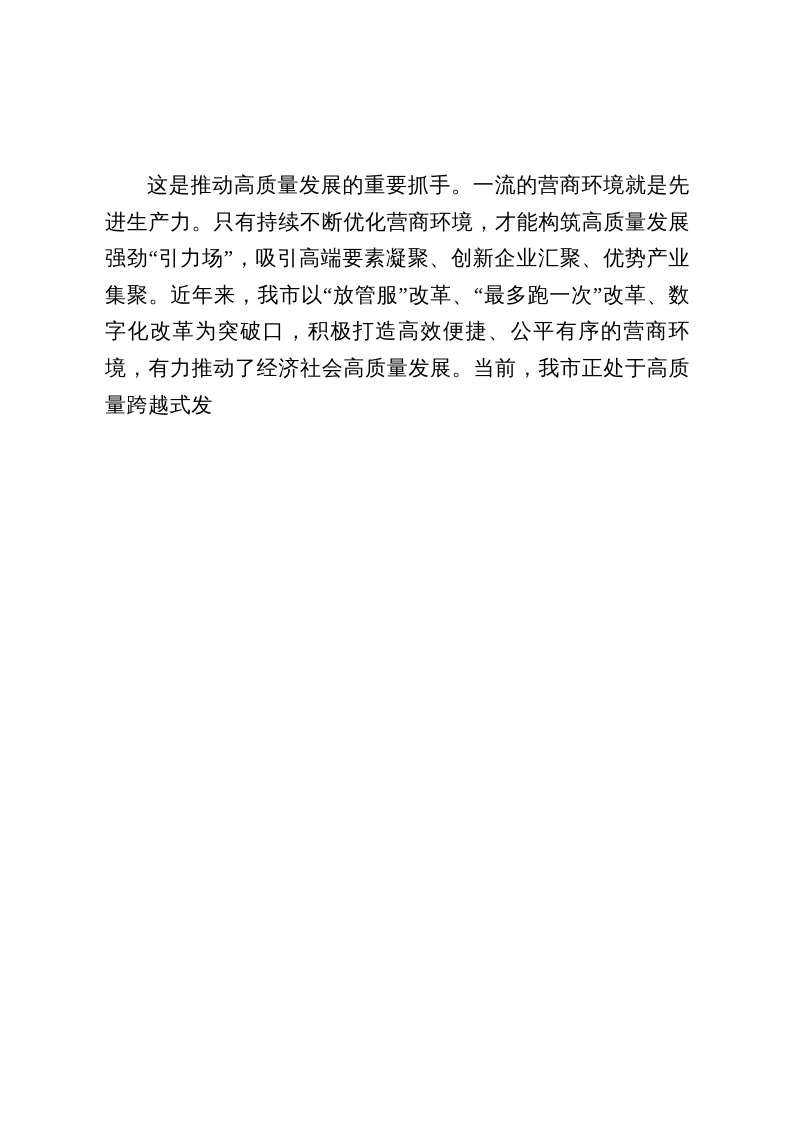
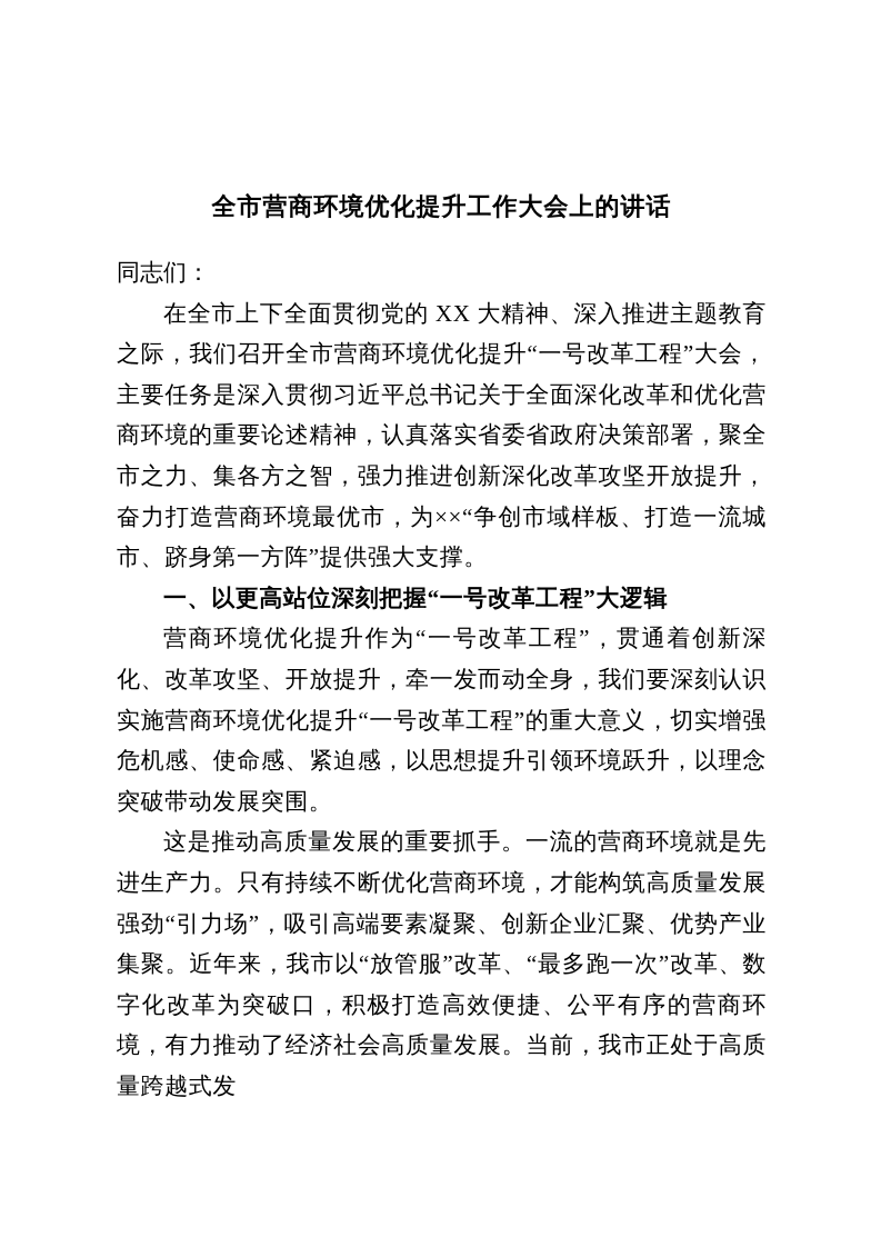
+ 全市营商环境优化提升工作大会上的讲话
+ 同志们：
+ 在全市上下全面贯彻党的 XX 大精神、深入推进主题教育之际，我们召开全市营商环境优化提升“一号改革工程”大会，主要任务是深入贯彻习近平总书记关于全面深化改革和优化营商环境的重要论述精神，认真落实省委省政府决策部署，聚全市之力、集各方之智，强力推进创新深化改革攻坚开放提升，奋力打造营商环境最优市，为××“争创市域样板、打造一流城市、跻身第一方阵”提供强大支撑。
+ 一、以更高站位深刻把握“一号改革工程”大逻辑
+ 营商环境优化提升作为“一号改革工程”，贯通着创新深化、改革攻坚、开放提升，牵一发而动全身，我们要深刻认识实施营商环境优化提升“一号改革工程”的重大意义，切实增强危机感、使命感、紧迫感，以思想提升引领环境跃升，以理念突破带动发展突围。
  这是推动高质量发展的重要抓手。一流的营商环境就是先进生产力。只有持续不断优化营商环境，才能构筑高质量发展强劲“引力场”，吸引高端要素凝聚、创新企业汇聚、优势产业集聚。近年来，我市以“放管服”改革、“最多跑一次”改革、数字化改革为突破口，积极打造高效便捷、公平有序的营商环境，有力推动了经济社会高质量发展。当前，我市正处于高质量跨越式发
